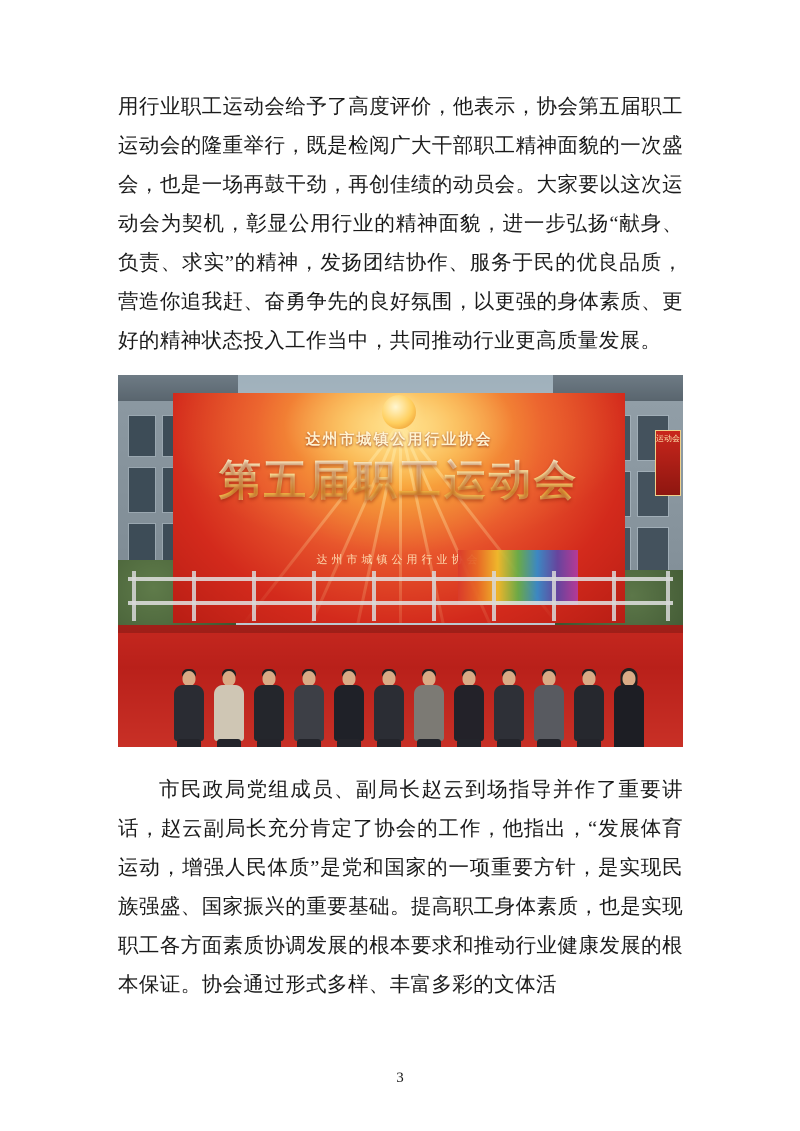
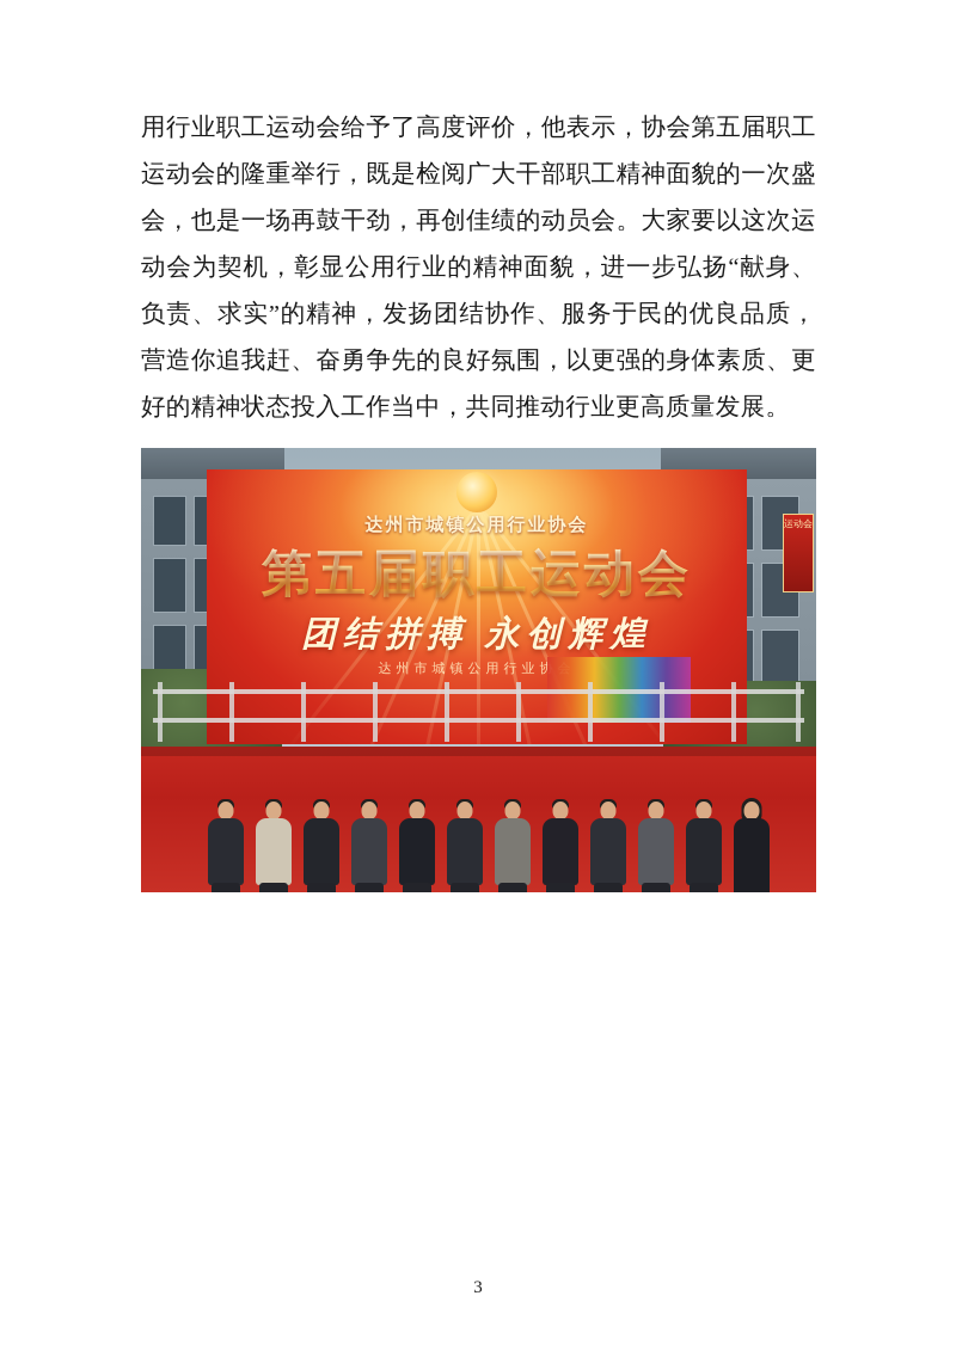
  用行业职工运动会给予了高度评价，他表示，协会第五届职工运动会的隆重举行，既是检阅广大干部职工精神面貌的一次盛会，也是一场再鼓干劲，再创佳绩的动员会。大家要以这次运动会为契机，彰显公用行业的精神面貌，进一步弘扬“献身、负责、求实”的精神，发扬团结协作、服务于民的优良品质，营造你追我赶、奋勇争先的良好氛围，以更强的身体素质、更好的精神状态投入工作当中，共同推动行业更高质量发展。
  达州市城镇公用行业协会
  第五届职工运动会
+ 团结拼搏 永创辉煌
  达州市城镇公用行业
  运动会
- 市民政局党组成员、副局长赵云到场指导并作了重要讲话，赵云副局长充分肯定了协会的工作，他指出，“发展体育运动，增强人民体质”是党和国家的一项重要方针，是实现民族强盛、国家振兴的重要基础。提高职工身体素质，也是实现职工各方面素质协调发展的根本要求和推动行业健康发展的根本保证。协会通过形式多样、丰富多彩的文体活
  3
